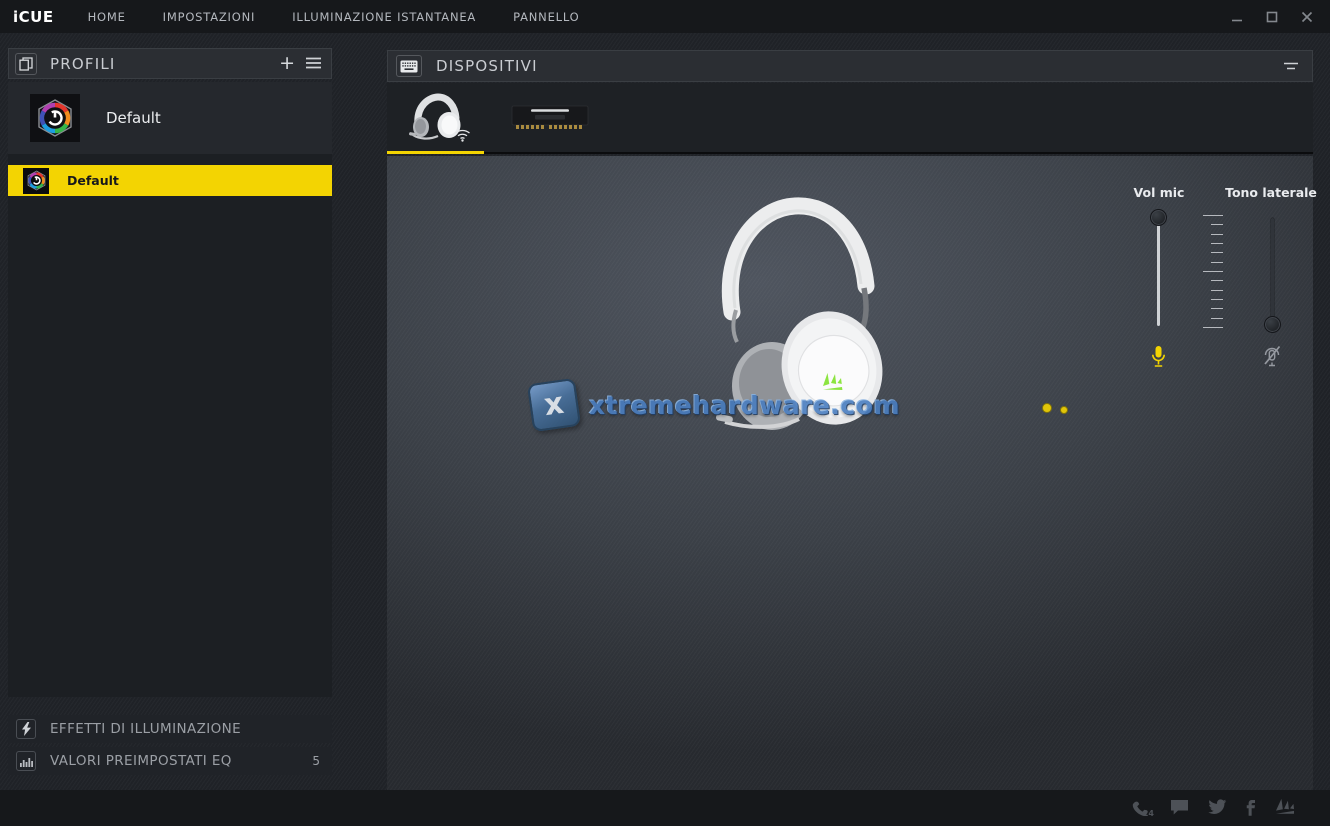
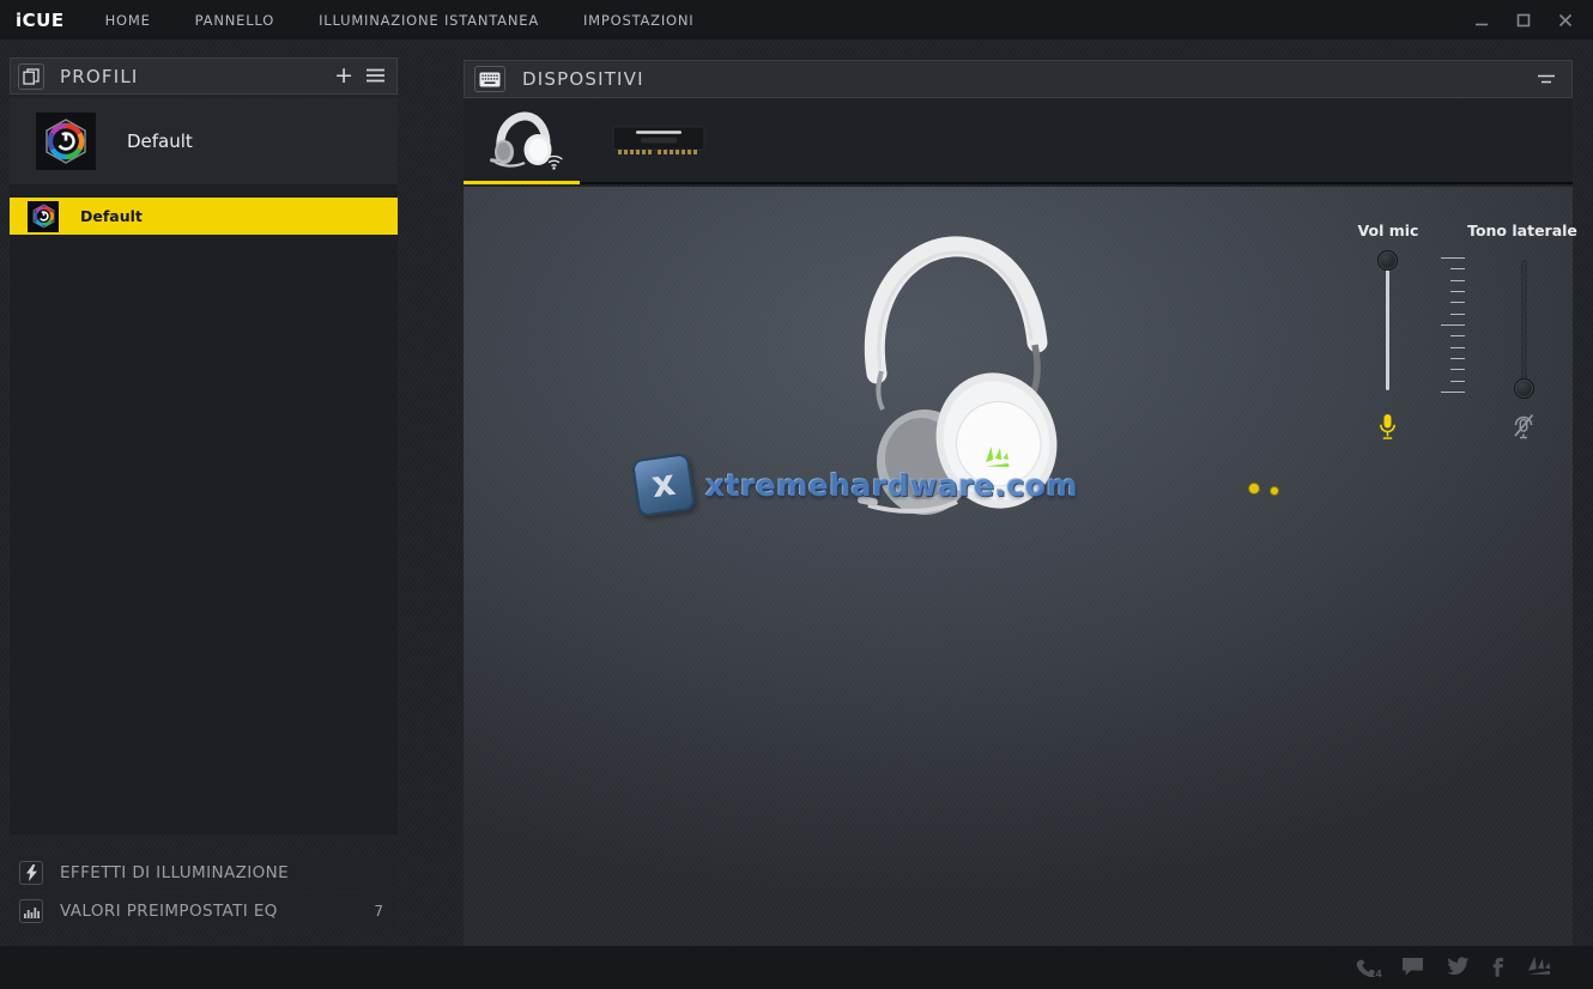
  iCUE
  HOME
- IMPOSTAZIONI
+ PANNELLO
  ILLUMINAZIONE ISTANTANEA
- PANNELLO
+ IMPOSTAZIONI
  PROFILI
  +
  Default
  Default
  EFFETTI DI ILLUMINAZIONE
  VALORI PREIMPOSTATI EQ
- 5
+ 7
  DISPOSITIVI
  xtremehardware.com
  Vol mic
  Tono laterale
  24
